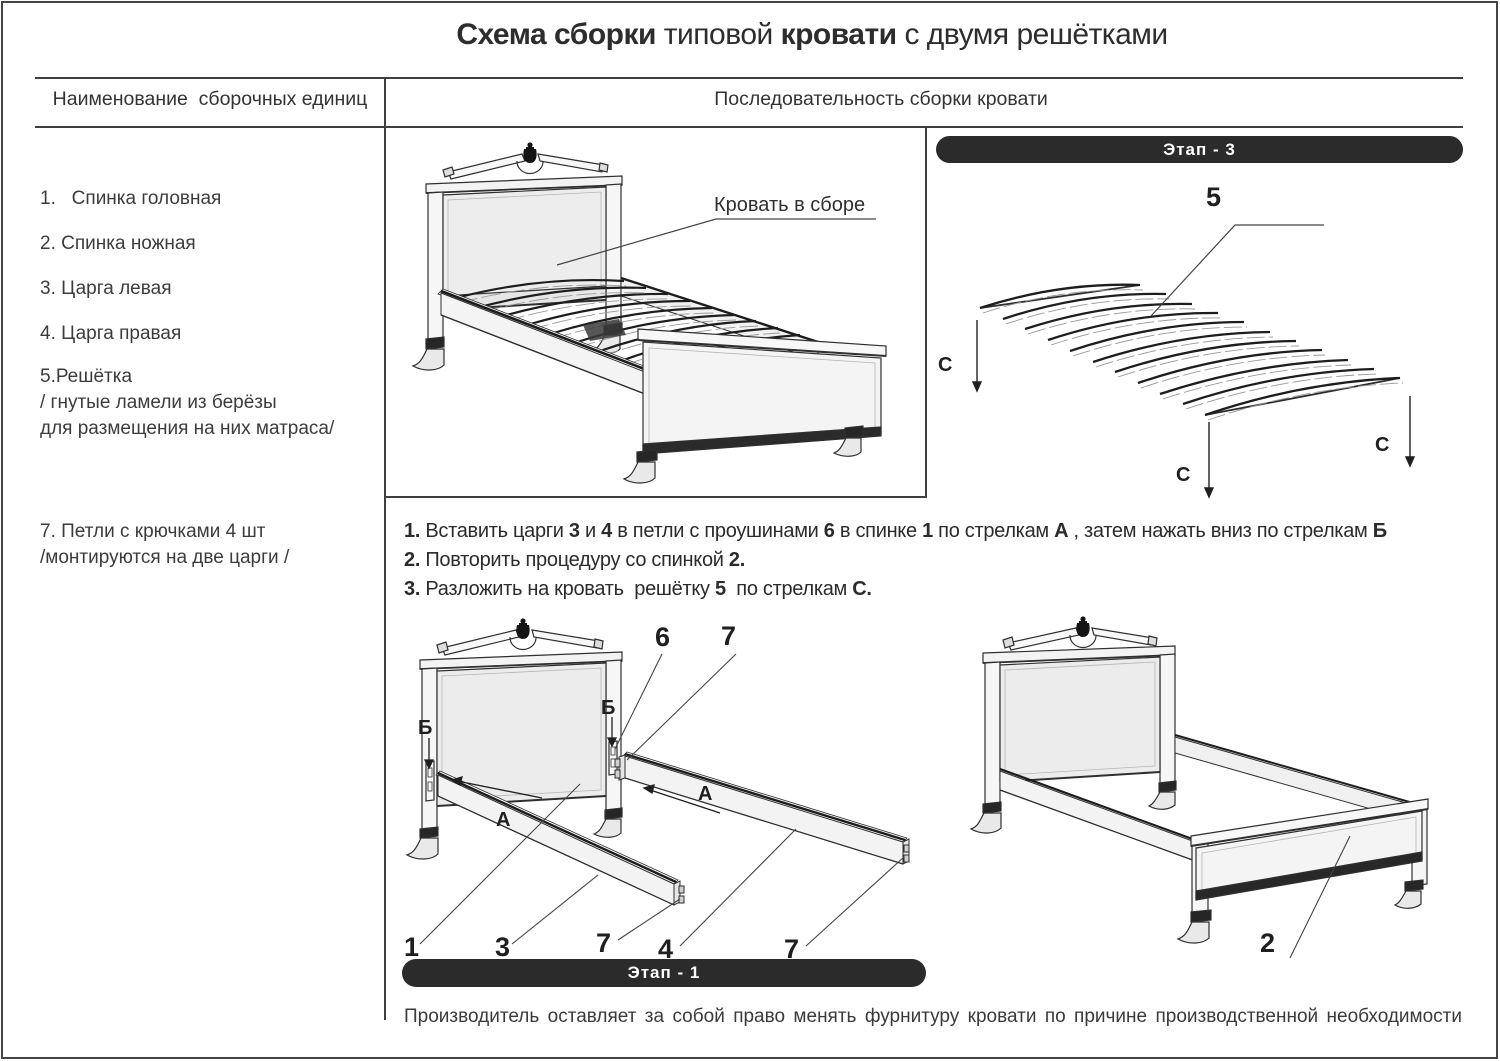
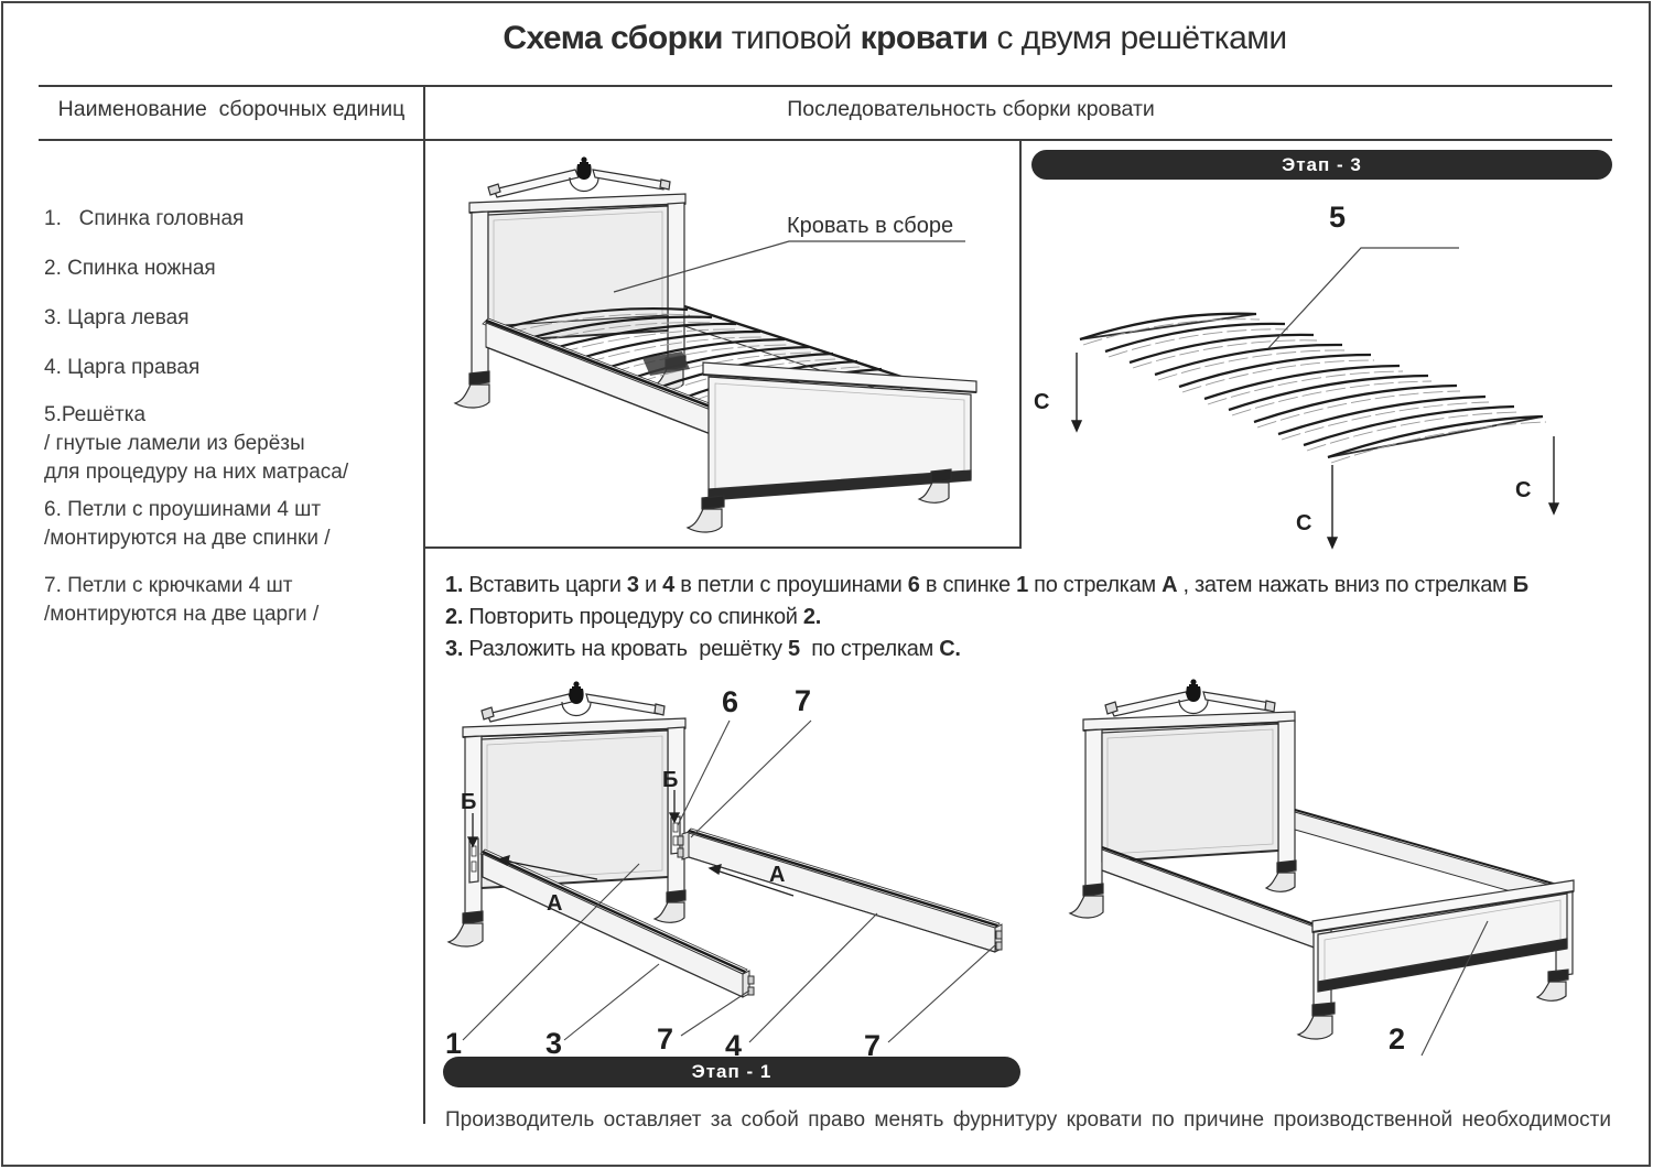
  Схема сборки типовой кровати с двумя решётками
  Наименование сборочных единиц
  Последовательность сборки кровати
  1. Спинка головная
  2. Спинка ножная
  3. Царга левая
  4. Царга правая
  5.Решётка
  / гнутые ламели из берёзы
- для размещения на них матраса/
+ для процедуру на них матраса/
+ 6. Петли с проушинами 4 шт
+ /монтируются на две спинки /
  7. Петли с крючками 4 шт
  /монтируются на две царги /
  Кровать в сборе
  Этап - 3
  5
  С
  С
  С
  1. Вставить царги 3 и 4 в петли с проушинами 6 в спинке 1 по стрелкам А , затем нажать вниз по стрелкам Б
  2. Повторить процедуру со спинкой 2.
  3. Разложить на кровать решётку 5 по стрелкам С.
  6
  7
  Б
  Б
  А
  А
  1
  3
  7
  4
  7
  2
  Этап - 1
  Производитель оставляет за собой право менять фурнитуру кровати по причине производственной необходимости
